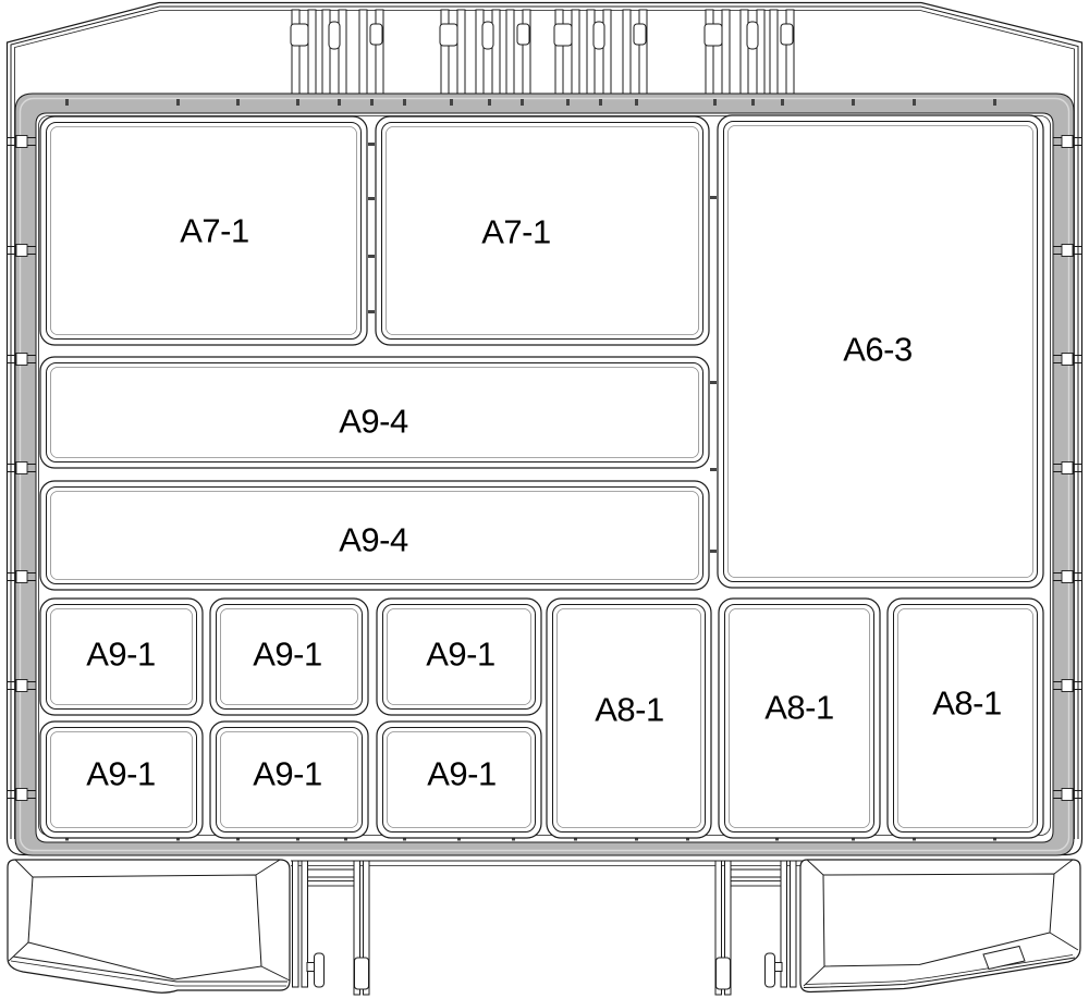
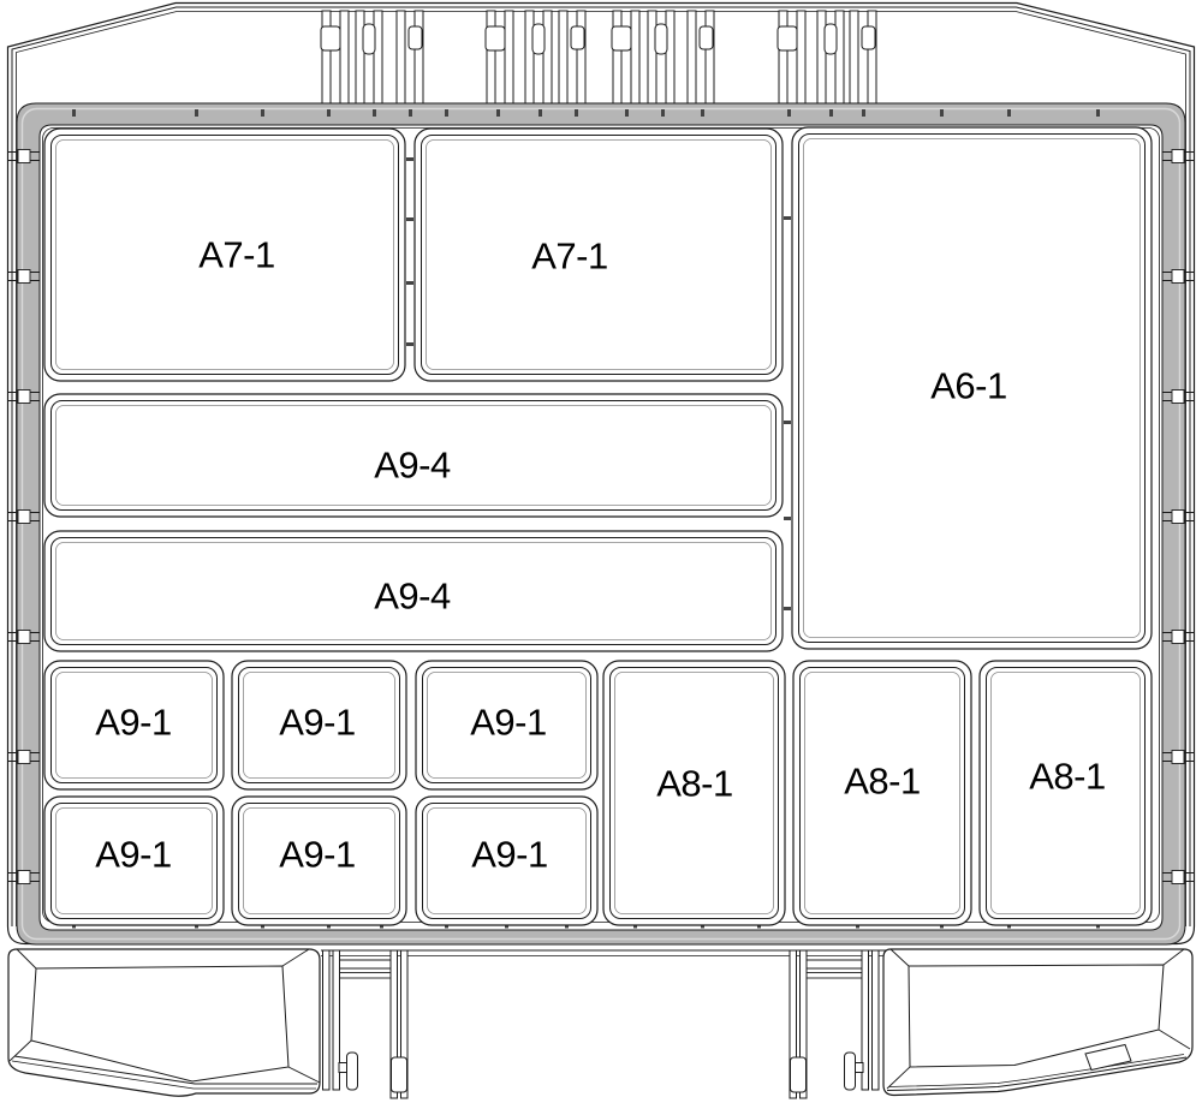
  A7-1
  A7-1
- A6-3
+ A6-1
  A9-4
  A9-4
  A9-1
  A9-1
  A9-1
  A8-1
  A8-1
  A8-1
  A9-1
  A9-1
  A9-1
